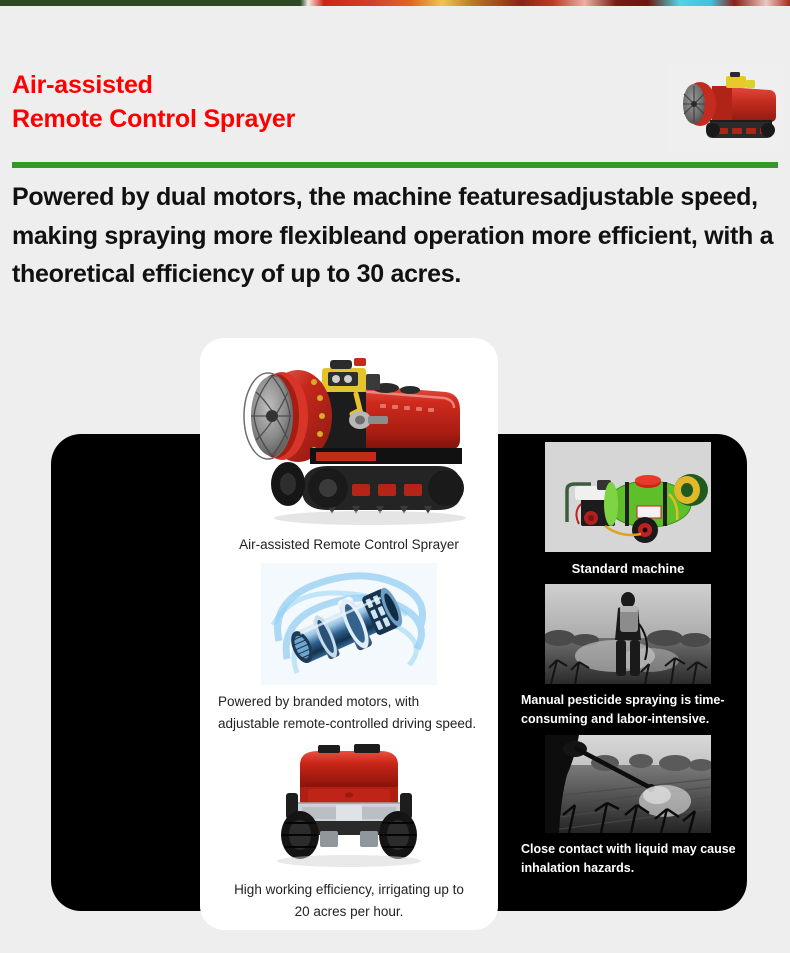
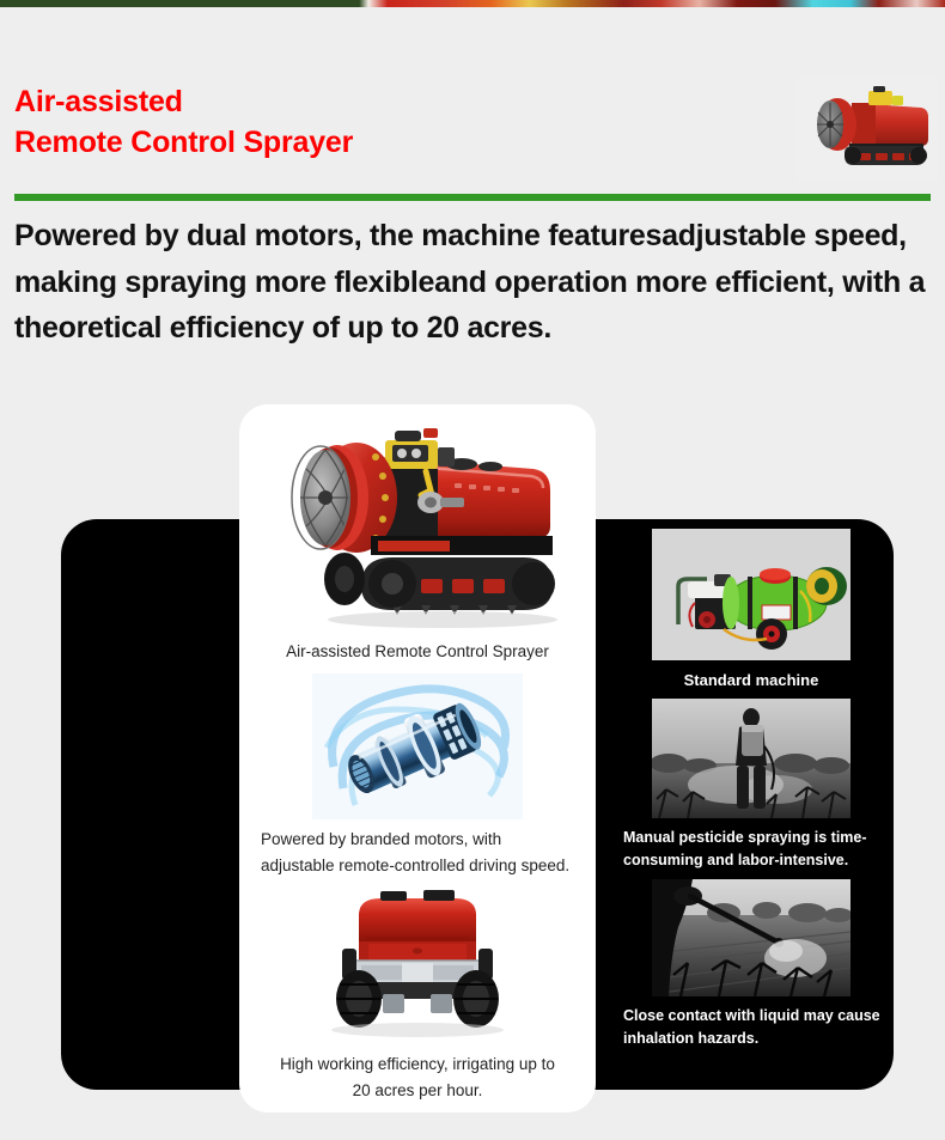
  Air-assisted
  Remote Control Sprayer
- Powered by dual motors, the machine featuresadjustable speed, making spraying more flexibleand operation more efficient, with a theoretical efficiency of up to 30 acres.
+ Powered by dual motors, the machine featuresadjustable speed, making spraying more flexibleand operation more efficient, with a theoretical efficiency of up to 20 acres.
  Standard machine
  Manual pesticide spraying is time-consuming and labor-intensive.
  Close contact with liquid may cause inhalation hazards.
  Air-assisted Remote Control Sprayer
  Powered by branded motors, with adjustable remote-controlled driving speed.
  High working efficiency, irrigating up to 20 acres per hour.
